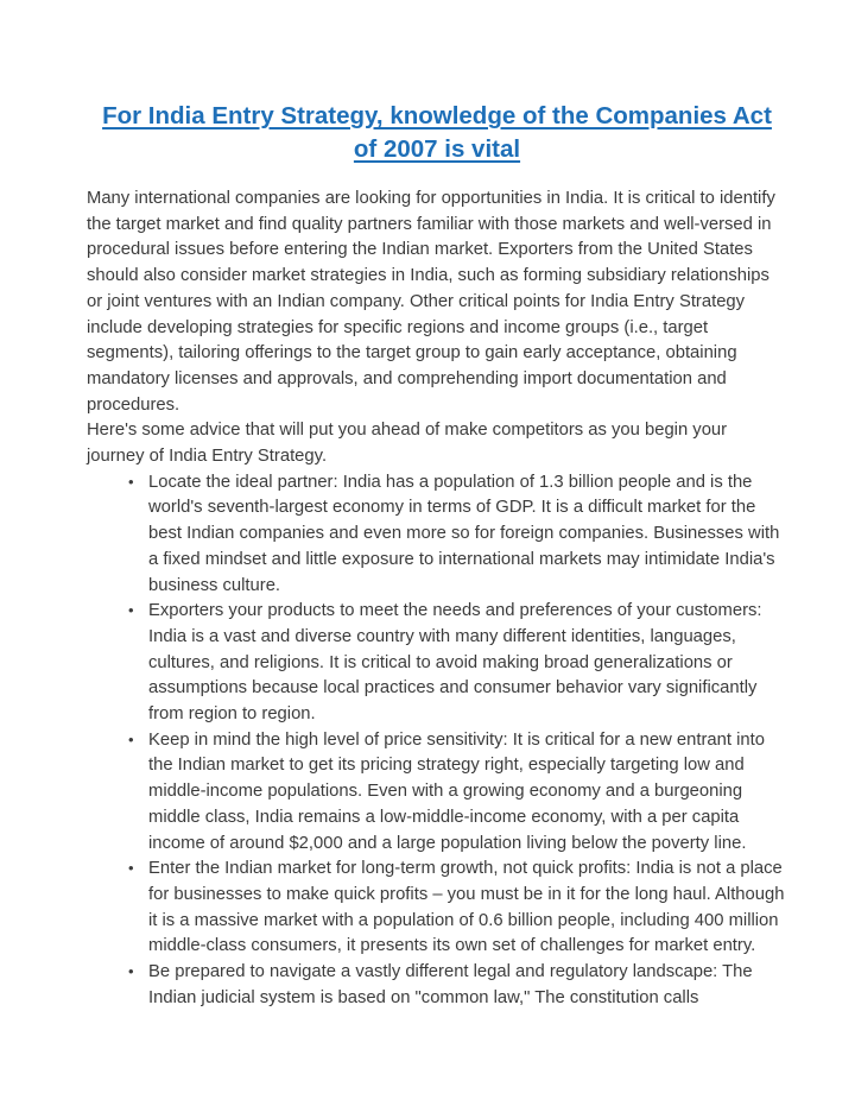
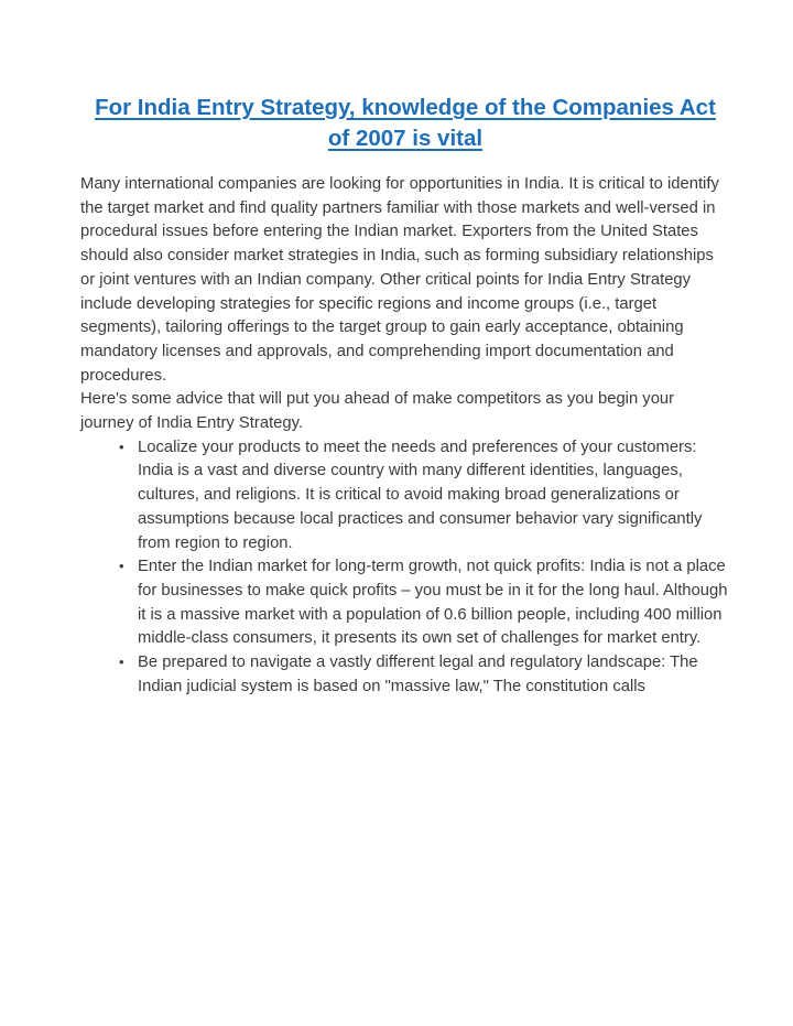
  For India Entry Strategy, knowledge of the Companies Act of 2007 is vital
  Many international companies are looking for opportunities in India. It is critical to identify the target market and find quality partners familiar with those markets and well-versed in procedural issues before entering the Indian market. Exporters from the United States should also consider market strategies in India, such as forming subsidiary relationships or joint ventures with an Indian company. Other critical points for India Entry Strategy include developing strategies for specific regions and income groups (i.e., target segments), tailoring offerings to the target group to gain early acceptance, obtaining mandatory licenses and approvals, and comprehending import documentation and procedures.
  Here's some advice that will put you ahead of make competitors as you begin your journey of India Entry Strategy.
- Locate the ideal partner: India has a population of 1.3 billion people and is the world's seventh-largest economy in terms of GDP. It is a difficult market for the best Indian companies and even more so for foreign companies. Businesses with a fixed mindset and little exposure to international markets may intimidate India's business culture.
- Exporters your products to meet the needs and preferences of your customers: India is a vast and diverse country with many different identities, languages, cultures, and religions. It is critical to avoid making broad generalizations or assumptions because local practices and consumer behavior vary significantly from region to region.
+ Localize your products to meet the needs and preferences of your customers: India is a vast and diverse country with many different identities, languages, cultures, and religions. It is critical to avoid making broad generalizations or assumptions because local practices and consumer behavior vary significantly from region to region.
- Keep in mind the high level of price sensitivity: It is critical for a new entrant into the Indian market to get its pricing strategy right, especially targeting low and middle-income populations. Even with a growing economy and a burgeoning middle class, India remains a low-middle-income economy, with a per capita income of around $2,000 and a large population living below the poverty line.
  Enter the Indian market for long-term growth, not quick profits: India is not a place for businesses to make quick profits – you must be in it for the long haul. Although it is a massive market with a population of 0.6 billion people, including 400 million middle-class consumers, it presents its own set of challenges for market entry.
- Be prepared to navigate a vastly different legal and regulatory landscape: The Indian judicial system is based on "common law," The constitution calls
+ Be prepared to navigate a vastly different legal and regulatory landscape: The Indian judicial system is based on "massive law," The constitution calls
